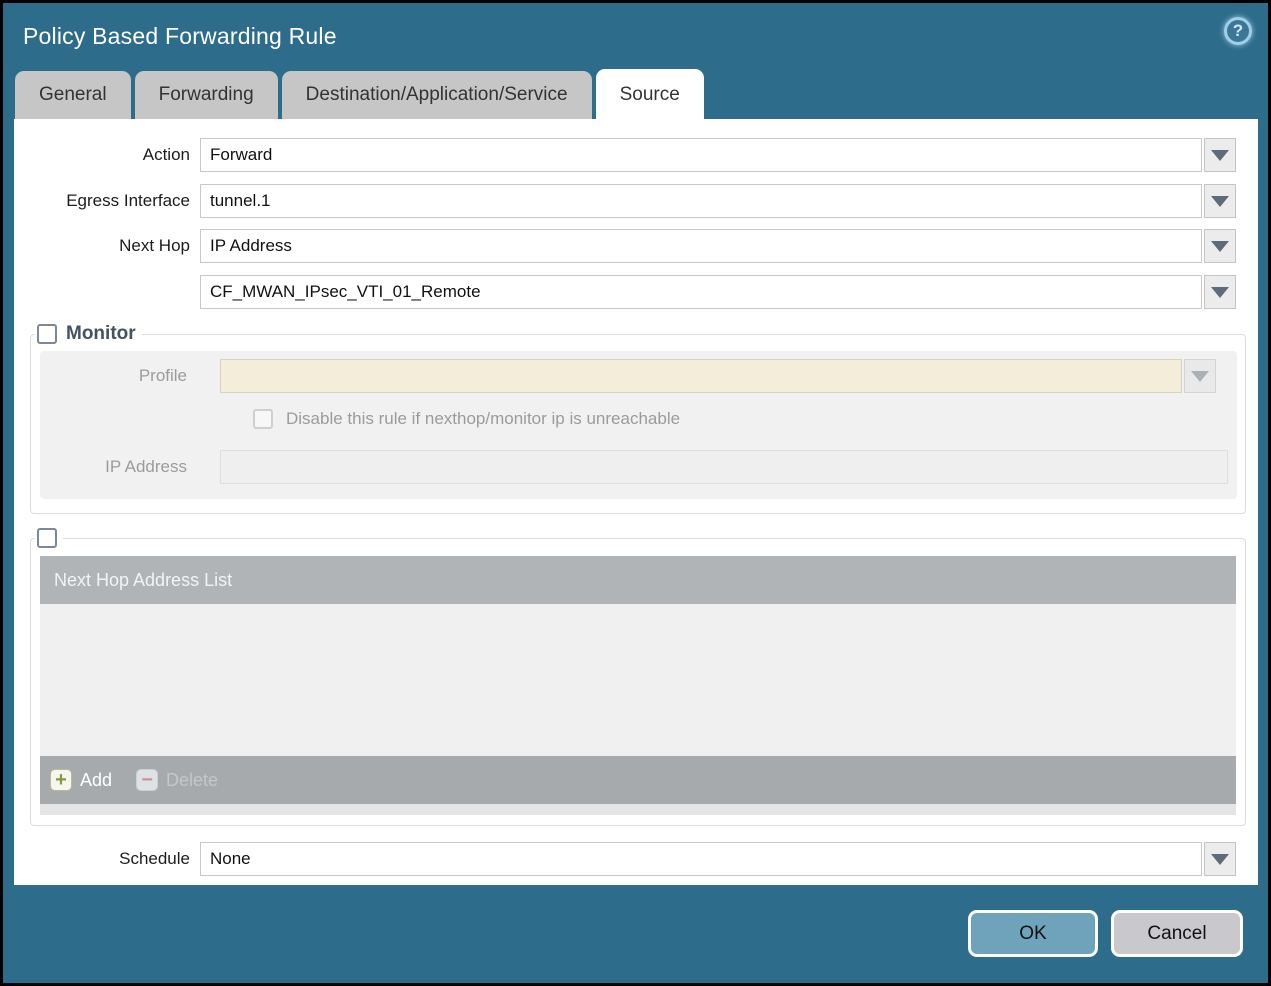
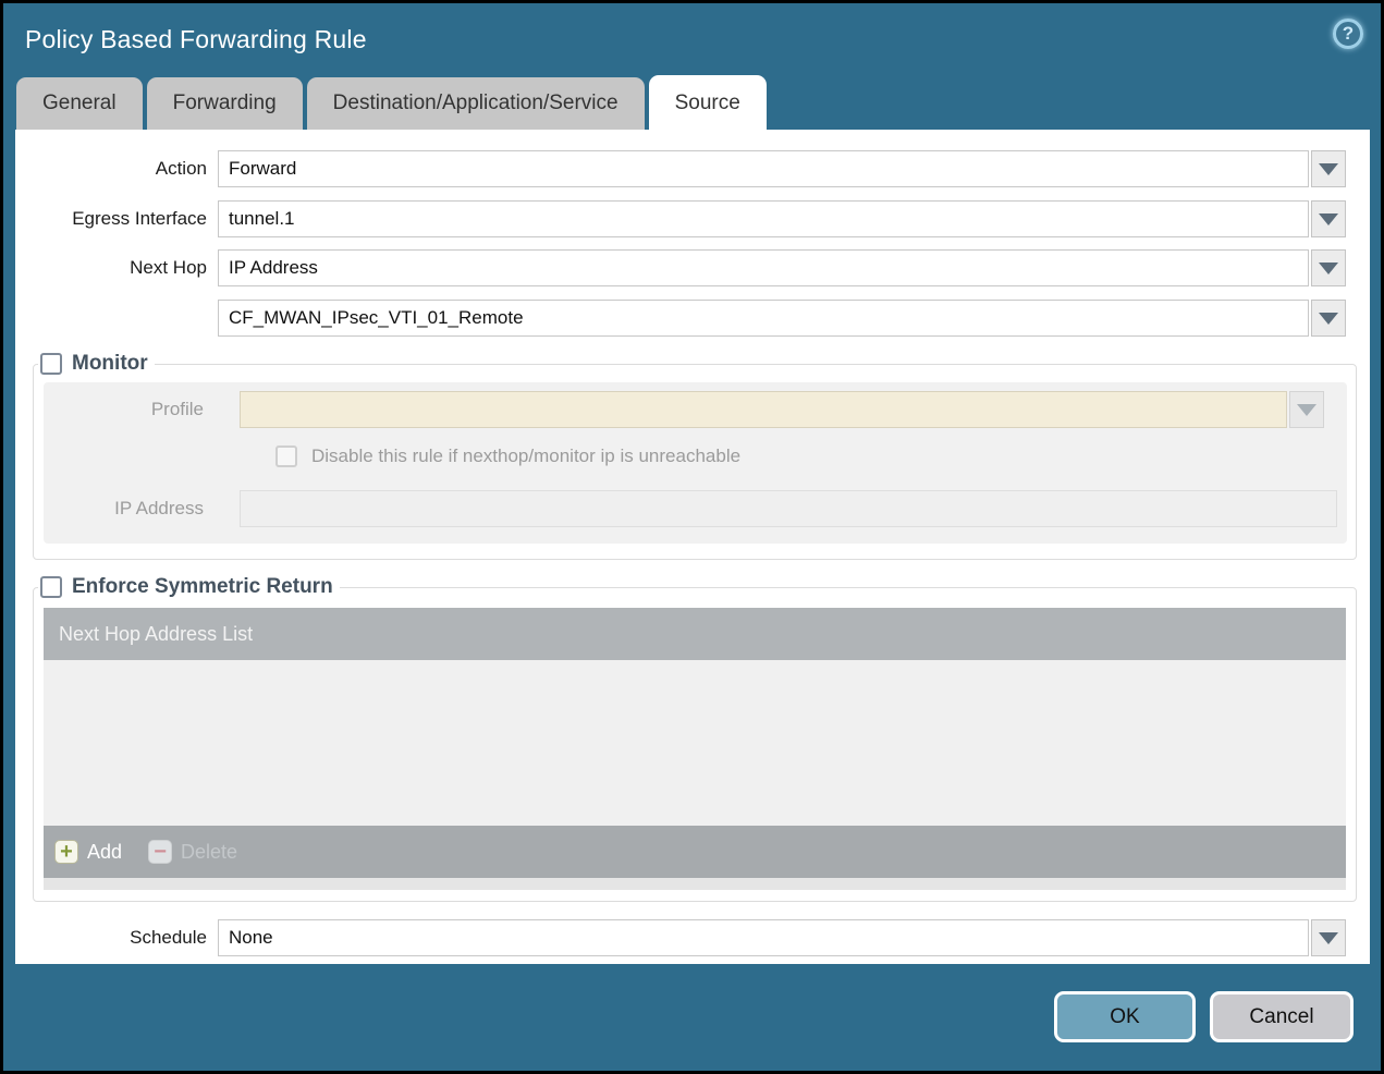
  Policy Based Forwarding Rule
  ?
  General
  Forwarding
  Destination/Application/Service
  Source
  Action
  Forward
  Egress Interface
  tunnel.1
  Next Hop
  IP Address
  CF_MWAN_IPsec_VTI_01_Remote
  Monitor
  Profile
  Disable this rule if nexthop/monitor ip is unreachable
  IP Address
+ Enforce Symmetric Return
  Next Hop Address List
  +
  Add
  −
  Delete
  Schedule
  None
  OK
  Cancel
